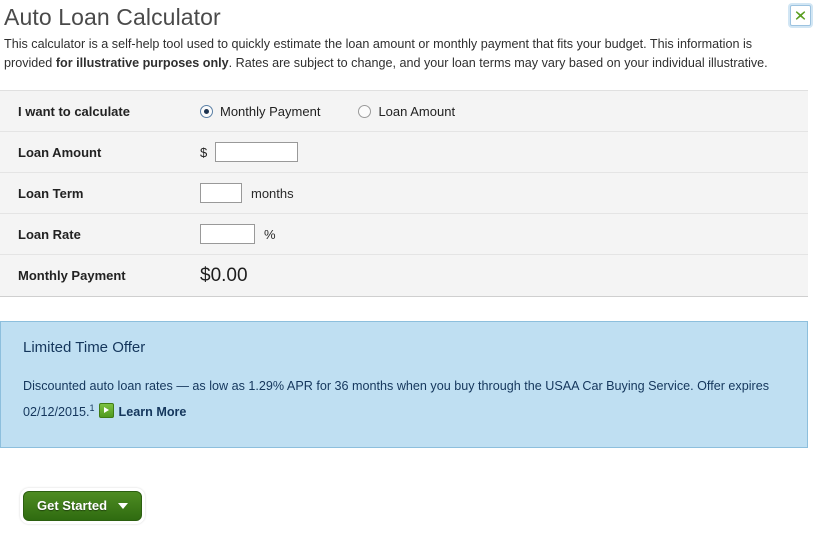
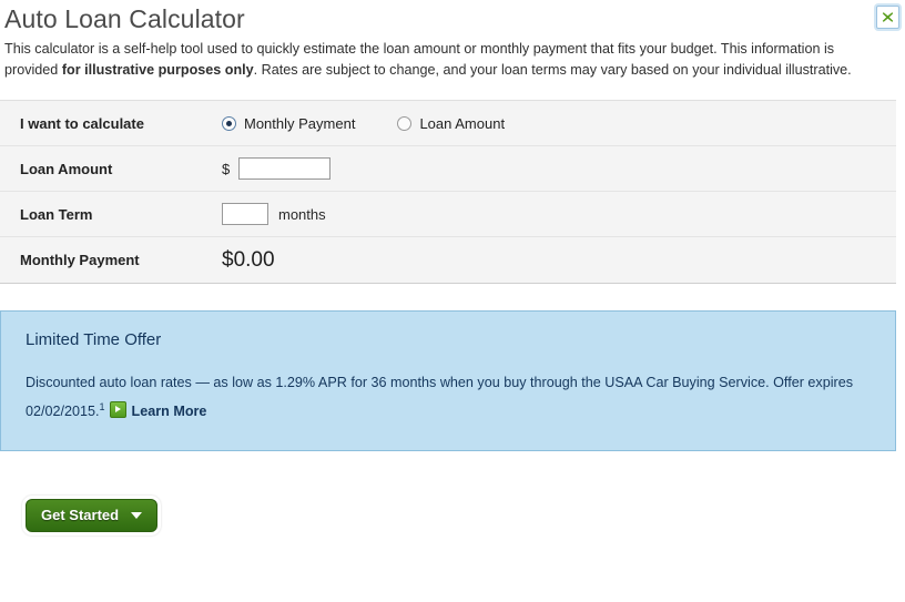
  Auto Loan Calculator
  This calculator is a self-help tool used to quickly estimate the loan amount or monthly payment that fits your budget. This information is provided for illustrative purposes only. Rates are subject to change, and your loan terms may vary based on your individual illustrative.
  I want to calculate
  Monthly Payment
  Loan Amount
  Loan Amount
  $
  Loan Term
  months
- Loan Rate
- %
  Monthly Payment
  $0.00
  Limited Time Offer
- Discounted auto loan rates — as low as 1.29% APR for 36 months when you buy through the USAA Car Buying Service. Offer expires 02/12/2015.1 Learn More
+ Discounted auto loan rates — as low as 1.29% APR for 36 months when you buy through the USAA Car Buying Service. Offer expires 02/02/2015.1 Learn More
  Get Started
